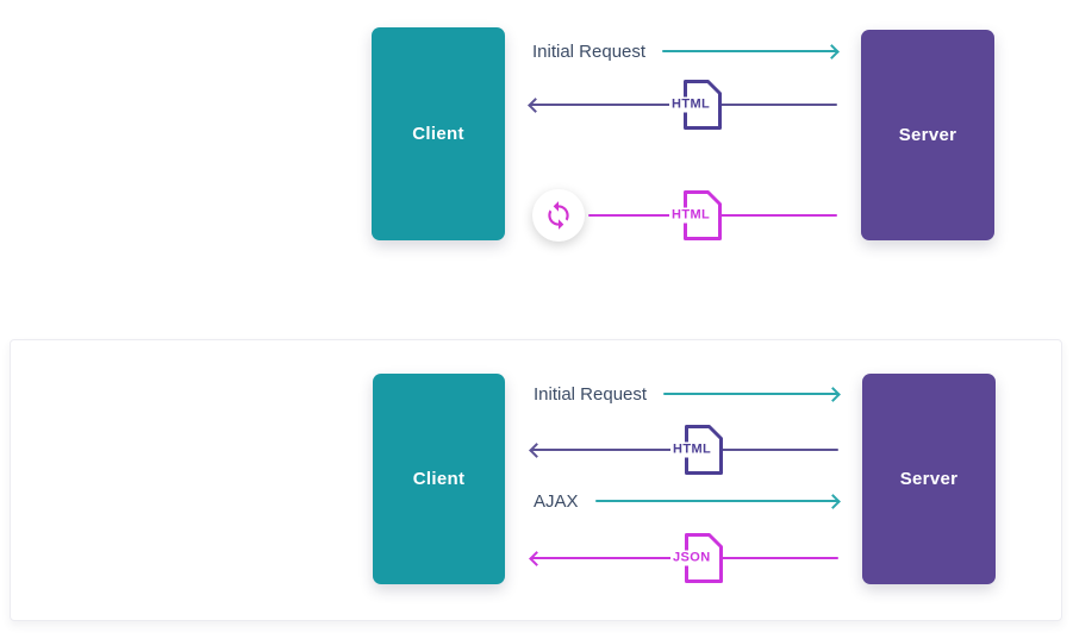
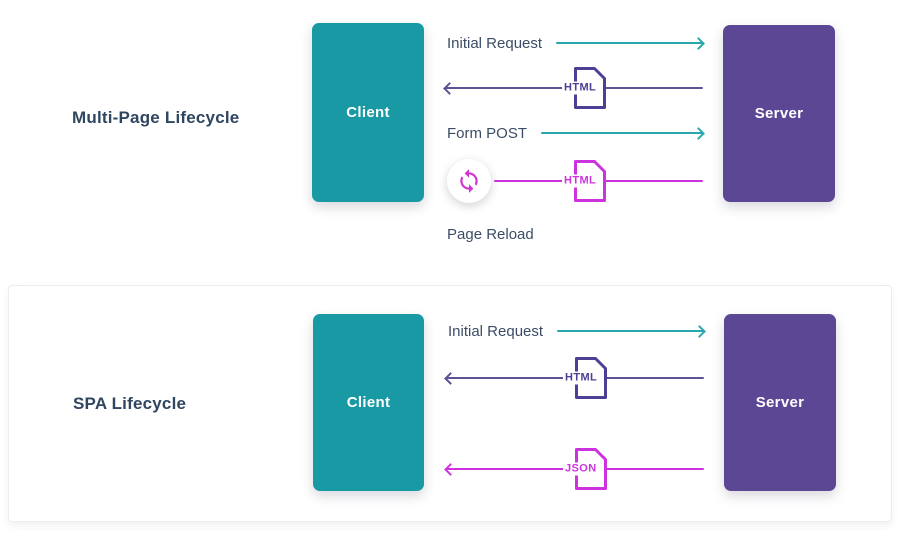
+ Multi-Page Lifecycle
  Client
  Server
  Initial Request
  HTML
+ Form POST
  HTML
+ Page Reload
+ SPA Lifecycle
  Client
  Server
  Initial Request
  HTML
- AJAX
  JSON
